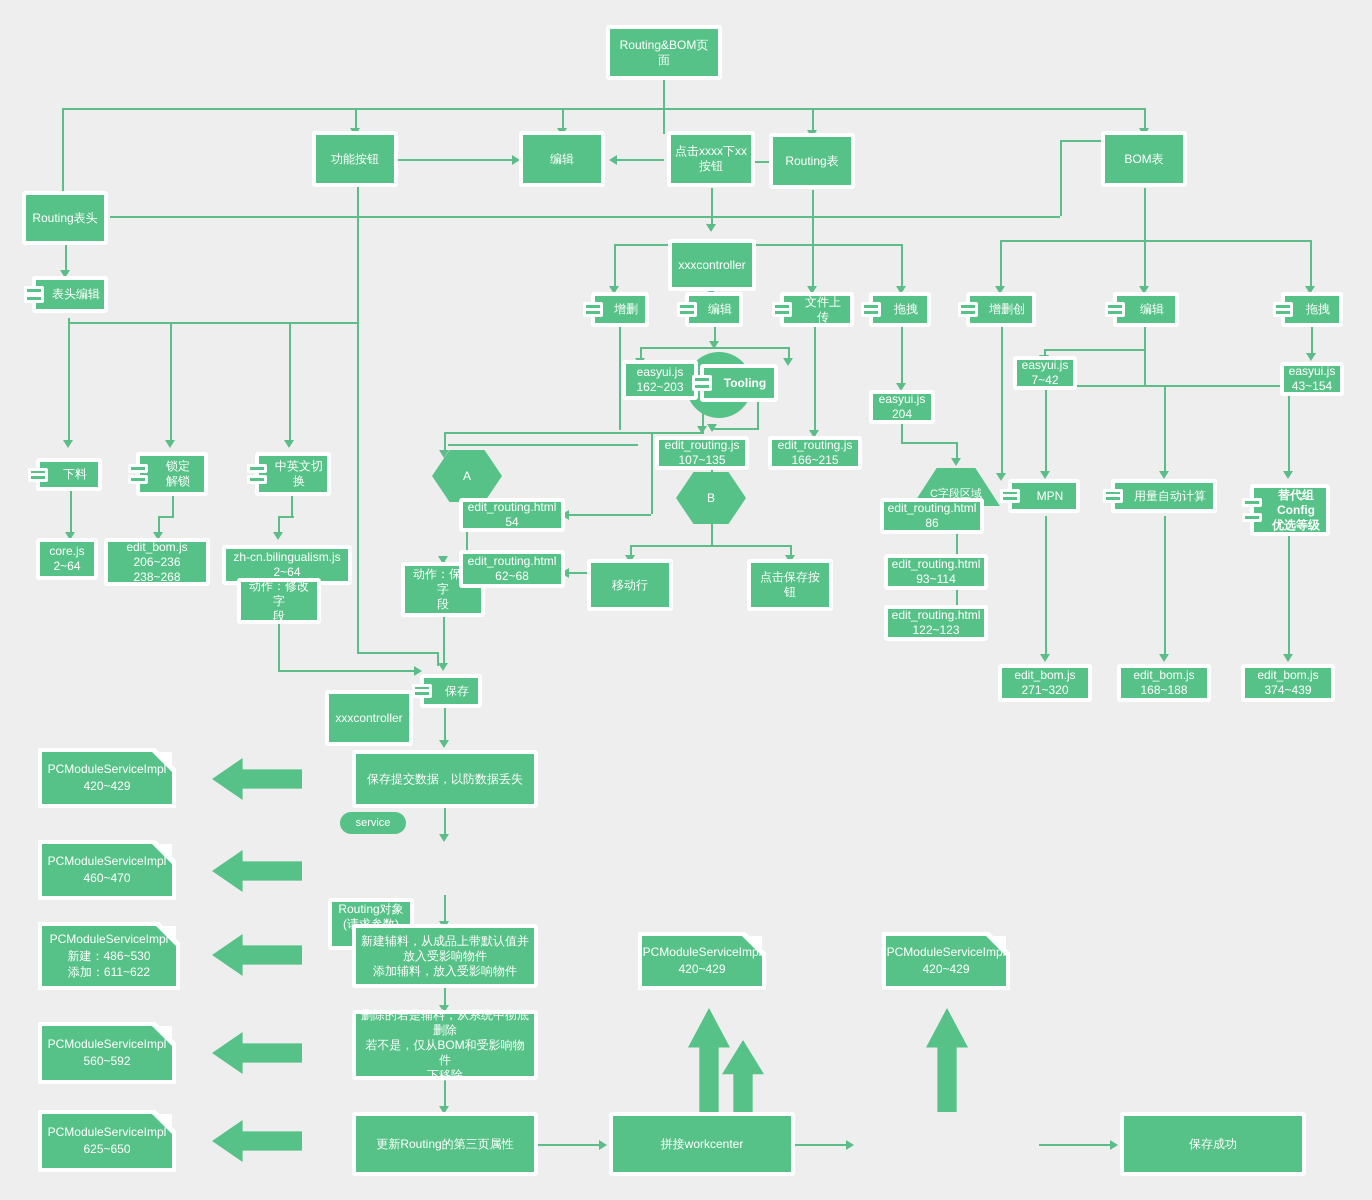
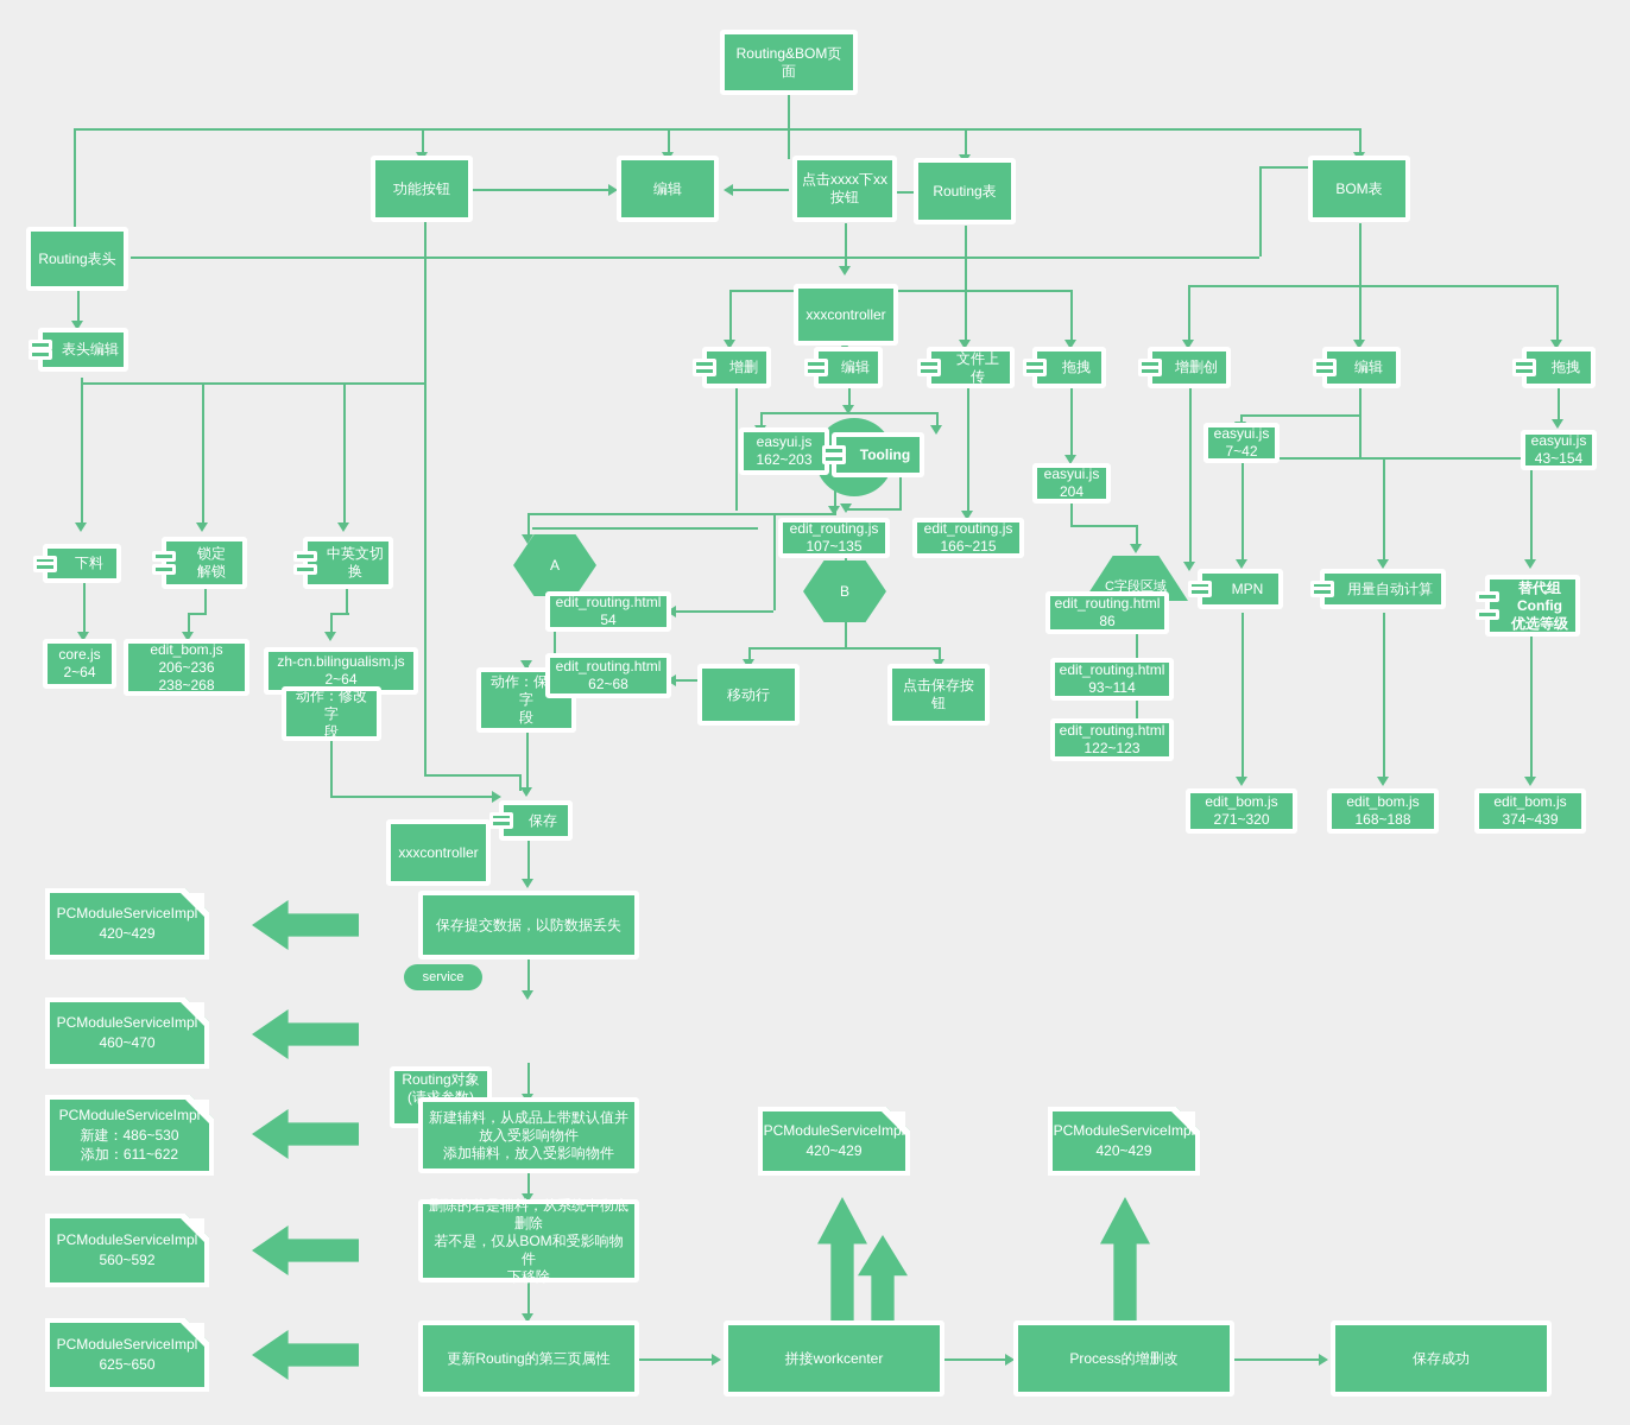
  Routing&BOM页面
  功能按钮
  编辑
  点击xxxx下xx
  按钮
  Routing表
  BOM表
  Routing表头
  表头编辑
  xxxcontroller
  增删
  编辑
  文件上传
  拖拽
  增删创
  编辑
  拖拽
  easyui.js
  162~203
  Tooling
  easyui.js
  204
  easyui.js
  7~42
  easyui.js
  43~154
  下料
  锁定
  解锁
  中英文切
  换
  A
  B
  edit_routing.js
  107~135
  edit_routing.js
  166~215
  C字段区域
  MPN
  用量自动计算
  替代组
  Config
  优选等级
  core.js
  2~64
  edit_bom.js
  206~236
  238~268
  zh-cn.bilingualism.js
  2~64
  动作：修改字
  段
  动作：保字
  段
  edit_routing.html
  54
  edit_routing.html
  62~68
  移动行
  点击保存按
  钮
  edit_routing.html
  86
  edit_routing.html
  93~114
  edit_routing.html
  122~123
  edit_bom.js
  271~320
  edit_bom.js
  168~188
  edit_bom.js
  374~439
  保存
  xxxcontroller
  保存提交数据，以防数据丢失
  service
  Routing对象
  新建辅料，从成品上带默认值并
  放入受影响物件
  添加辅料，放入受影响物件
  删除的若是辅料，从系统中彻底
  删除
  若不是，仅从BOM和受影响物件
  下移除
  更新Routing的第三页属性
  拼接workcenter
+ Process的增删改
  保存成功
  PCModuleServiceImpl
  420~429
  PCModuleServiceImpl
  460~470
  PCModuleServiceImpl
  新建：486~530
  添加：611~622
  PCModuleServiceImpl
  560~592
  PCModuleServiceImpl
  625~650
  PCModuleServiceImp
  420~429
  PCModuleServiceImp
  420~429
